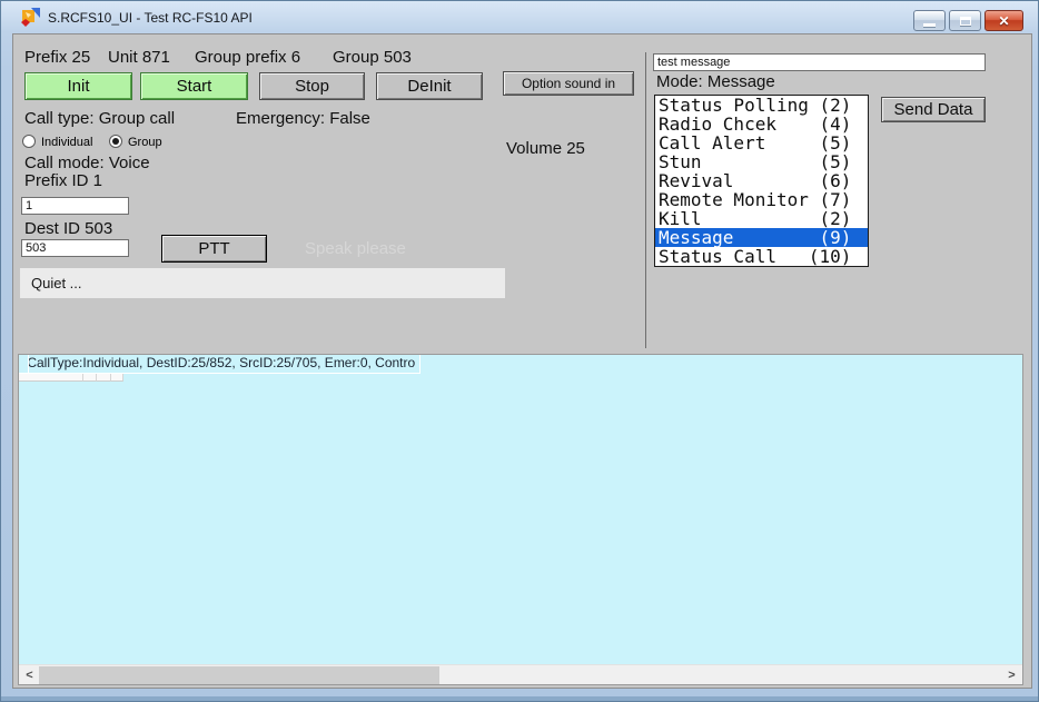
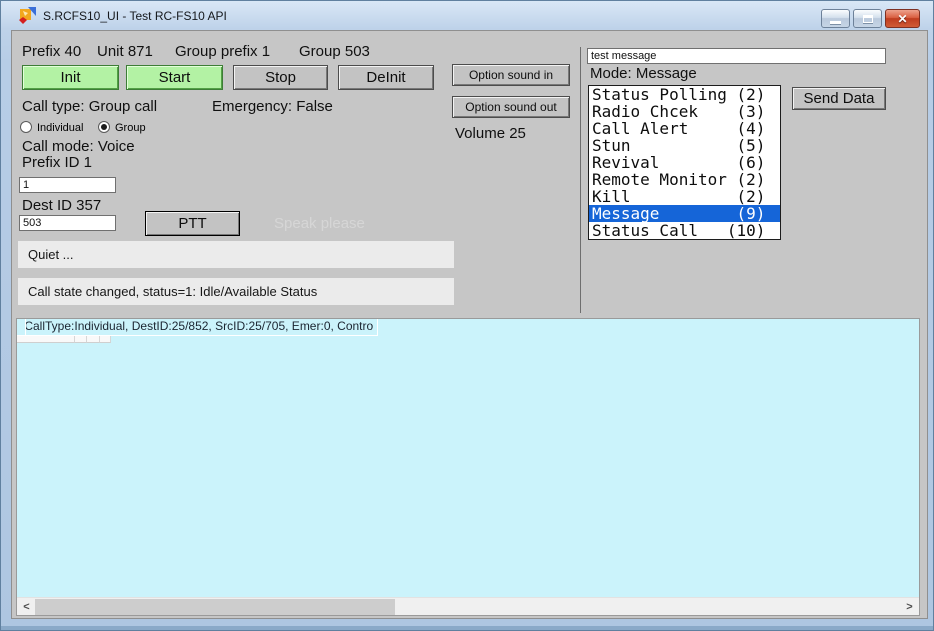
  S.RCFS10_UI - Test RC-FS10 API
  ✕
- Prefix 25
+ Prefix 40
  Unit 871
- Group prefix 6
+ Group prefix 1
  Group 503
  Init
  Start
  Stop
  DeInit
  Option sound in
+ Option sound out
  Volume 25
  Call type: Group call
  Emergency: False
  Individual
  Group
  Call mode: Voice
  Prefix ID 1
  1
- Dest ID 503
+ Dest ID 357
  503
  PTT
  Quiet ...
+ Call state changed, status=1: Idle/Available Status
  test message
  Mode: Message
  Status Polling (2)
- Radio Chcek (4)
+ Radio Chcek (3)
- Call Alert (5)
+ Call Alert (4)
  Stun (5)
  Revival (6)
- Remote Monitor (7)
+ Remote Monitor (2)
  Kill (2)
  Message (9)
  Status Call (10)
  Send Data
  CallType:Individual, DestID:25/852, SrcID:25/705, Emer:0, Contro
  <
  >
